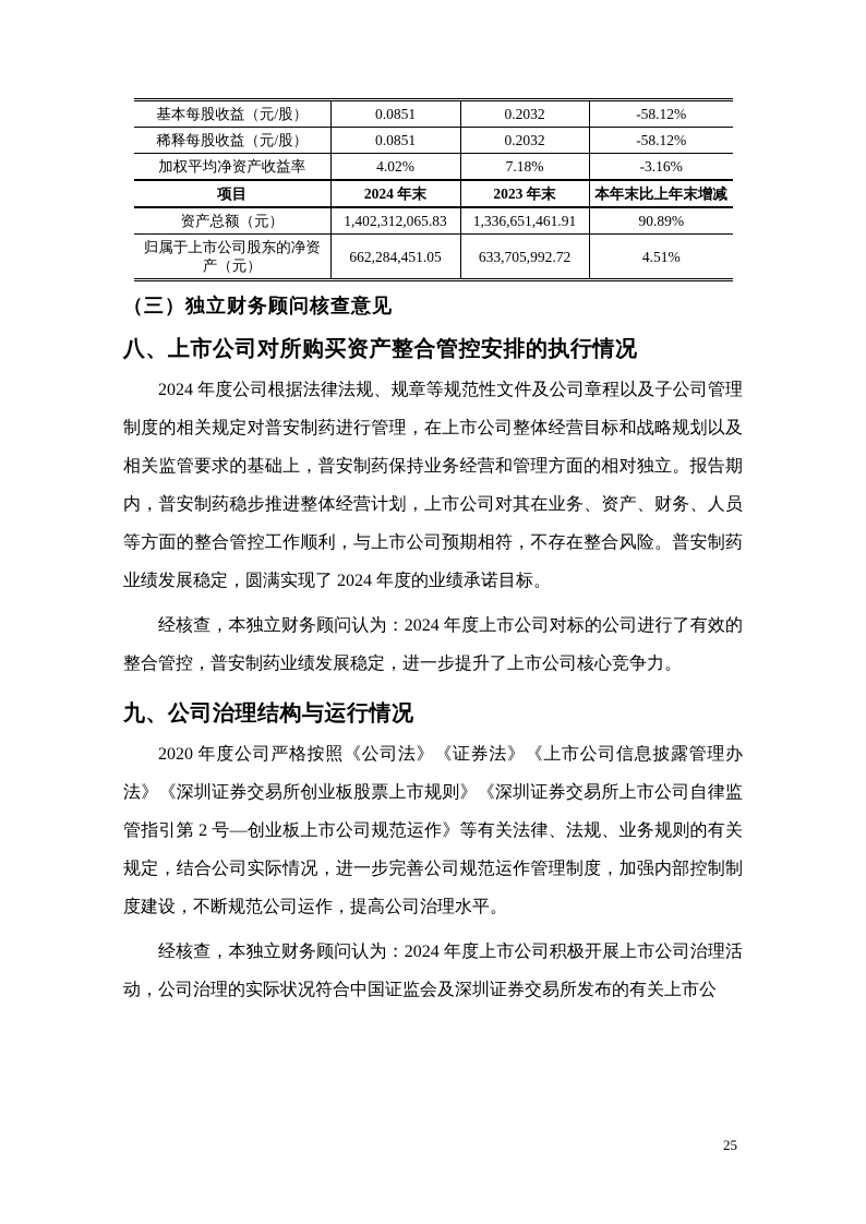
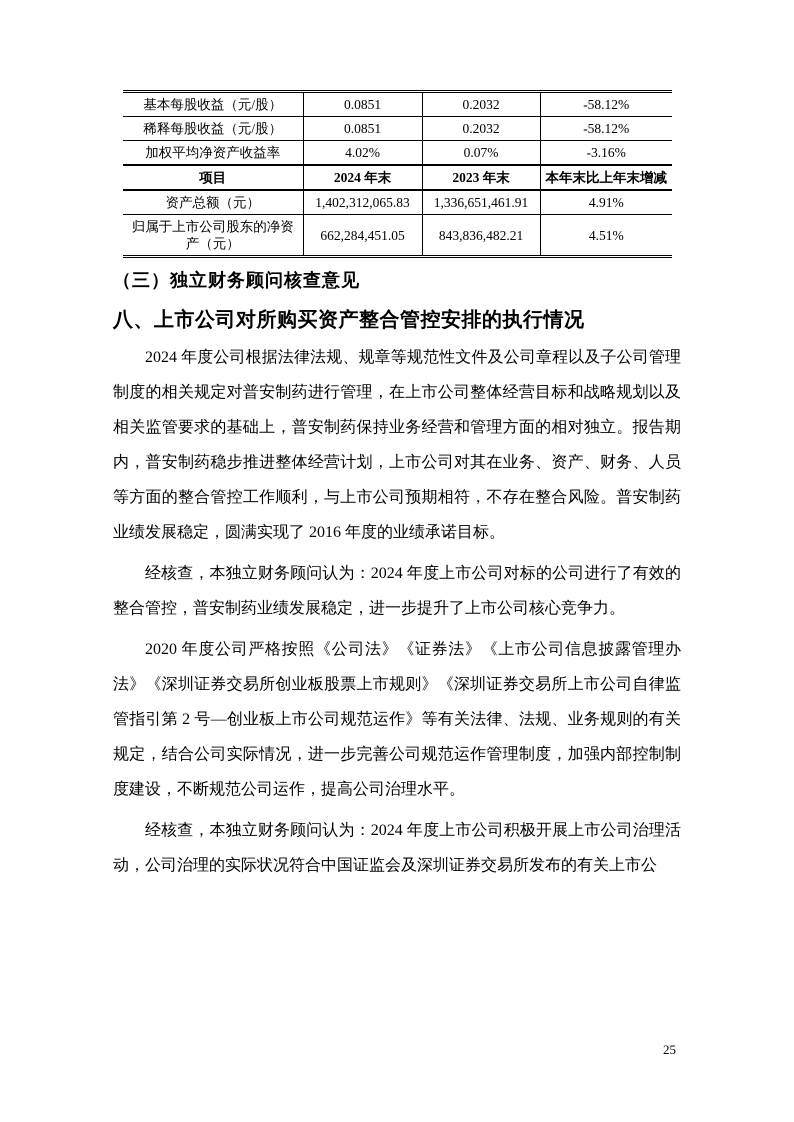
  基本每股收益（元/股）	0.0851	0.2032	-58.12%
  稀释每股收益（元/股）	0.0851	0.2032	-58.12%
- 加权平均净资产收益率	4.02%	7.18%	-3.16%
+ 加权平均净资产收益率	4.02%	0.07%	-3.16%
  项目	2024 年末	2023 年末	本年末比上年末增减
- 资产总额（元）	1,402,312,065.83	1,336,651,461.91	90.89%
+ 资产总额（元）	1,402,312,065.83	1,336,651,461.91	4.91%
- 归属于上市公司股东的净资产（元）	662,284,451.05	633,705,992.72	4.51%
+ 归属于上市公司股东的净资产（元）	662,284,451.05	843,836,482.21	4.51%
  （三）独立财务顾问核查意见
  八、上市公司对所购买资产整合管控安排的执行情况
- 2024 年度公司根据法律法规、规章等规范性文件及公司章程以及子公司管理制度的相关规定对普安制药进行管理，在上市公司整体经营目标和战略规划以及相关监管要求的基础上，普安制药保持业务经营和管理方面的相对独立。报告期内，普安制药稳步推进整体经营计划，上市公司对其在业务、资产、财务、人员等方面的整合管控工作顺利，与上市公司预期相符，不存在整合风险。普安制药业绩发展稳定，圆满实现了 2024 年度的业绩承诺目标。
+ 2024 年度公司根据法律法规、规章等规范性文件及公司章程以及子公司管理制度的相关规定对普安制药进行管理，在上市公司整体经营目标和战略规划以及相关监管要求的基础上，普安制药保持业务经营和管理方面的相对独立。报告期内，普安制药稳步推进整体经营计划，上市公司对其在业务、资产、财务、人员等方面的整合管控工作顺利，与上市公司预期相符，不存在整合风险。普安制药业绩发展稳定，圆满实现了 2016 年度的业绩承诺目标。
  经核查，本独立财务顾问认为：2024 年度上市公司对标的公司进行了有效的整合管控，普安制药业绩发展稳定，进一步提升了上市公司核心竞争力。
- 九、公司治理结构与运行情况
  2020 年度公司严格按照《公司法》《证券法》《上市公司信息披露管理办法》《深圳证券交易所创业板股票上市规则》《深圳证券交易所上市公司自律监管指引第 2 号—创业板上市公司规范运作》等有关法律、法规、业务规则的有关规定，结合公司实际情况，进一步完善公司规范运作管理制度，加强内部控制制度建设，不断规范公司运作，提高公司治理水平。
  经核查，本独立财务顾问认为：2024 年度上市公司积极开展上市公司治理活动，公司治理的实际状况符合中国证监会及深圳证券交易所发布的有关上市公
  25
